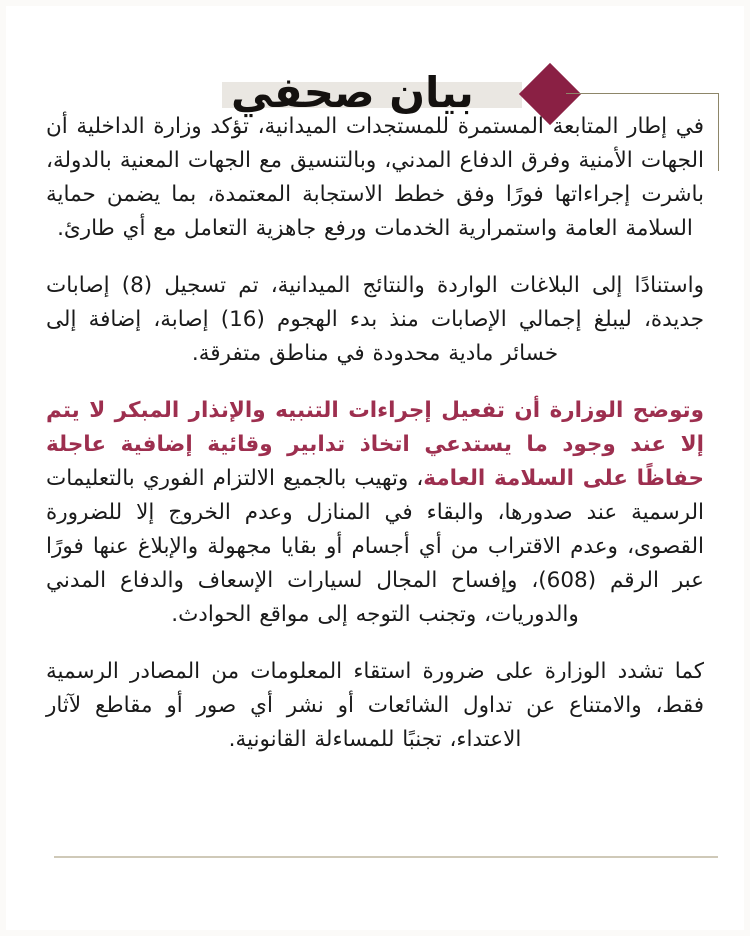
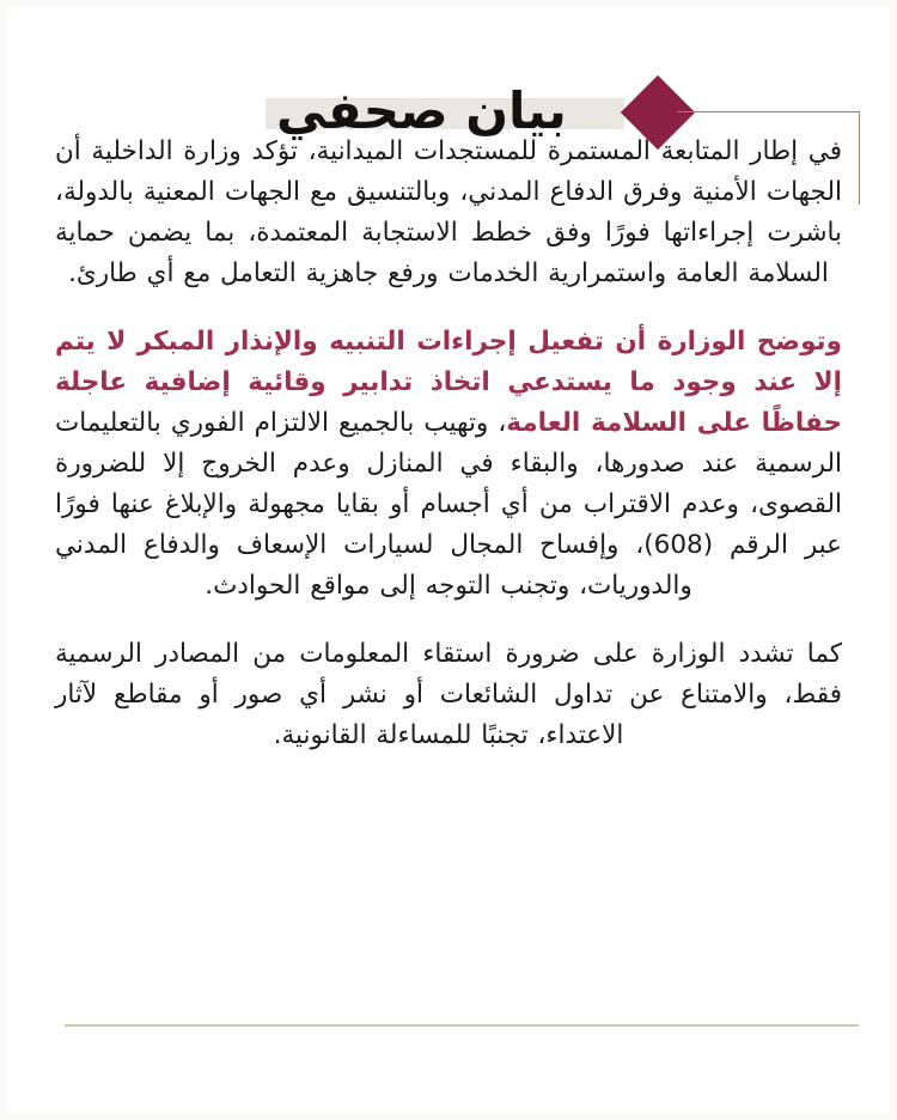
  بيان صحفي
  في إطار المتابعة المستمرة للمستجدات الميدانية، تؤكد وزارة الداخلية أن الجهات الأمنية وفرق الدفاع المدني، وبالتنسيق مع الجهات المعنية بالدولة، باشرت إجراءاتها فورًا وفق خطط الاستجابة المعتمدة، بما يضمن حماية السلامة العامة واستمرارية الخدمات ورفع جاهزية التعامل مع أي طارئ.
- واستنادًا إلى البلاغات الواردة والنتائج الميدانية، تم تسجيل (8) إصابات جديدة، ليبلغ إجمالي الإصابات منذ بدء الهجوم (16) إصابة، إضافة إلى خسائر مادية محدودة في مناطق متفرقة.
  وتوضح الوزارة أن تفعيل إجراءات التنبيه والإنذار المبكر لا يتم إلا عند وجود ما يستدعي اتخاذ تدابير وقائية إضافية عاجلة حفاظًا على السلامة العامة، وتهيب بالجميع الالتزام الفوري بالتعليمات الرسمية عند صدورها، والبقاء في المنازل وعدم الخروج إلا للضرورة القصوى، وعدم الاقتراب من أي أجسام أو بقايا مجهولة والإبلاغ عنها فورًا عبر الرقم (608)، وإفساح المجال لسيارات الإسعاف والدفاع المدني والدوريات، وتجنب التوجه إلى مواقع الحوادث.
  كما تشدد الوزارة على ضرورة استقاء المعلومات من المصادر الرسمية فقط، والامتناع عن تداول الشائعات أو نشر أي صور أو مقاطع لآثار الاعتداء، تجنبًا للمساءلة القانونية.
